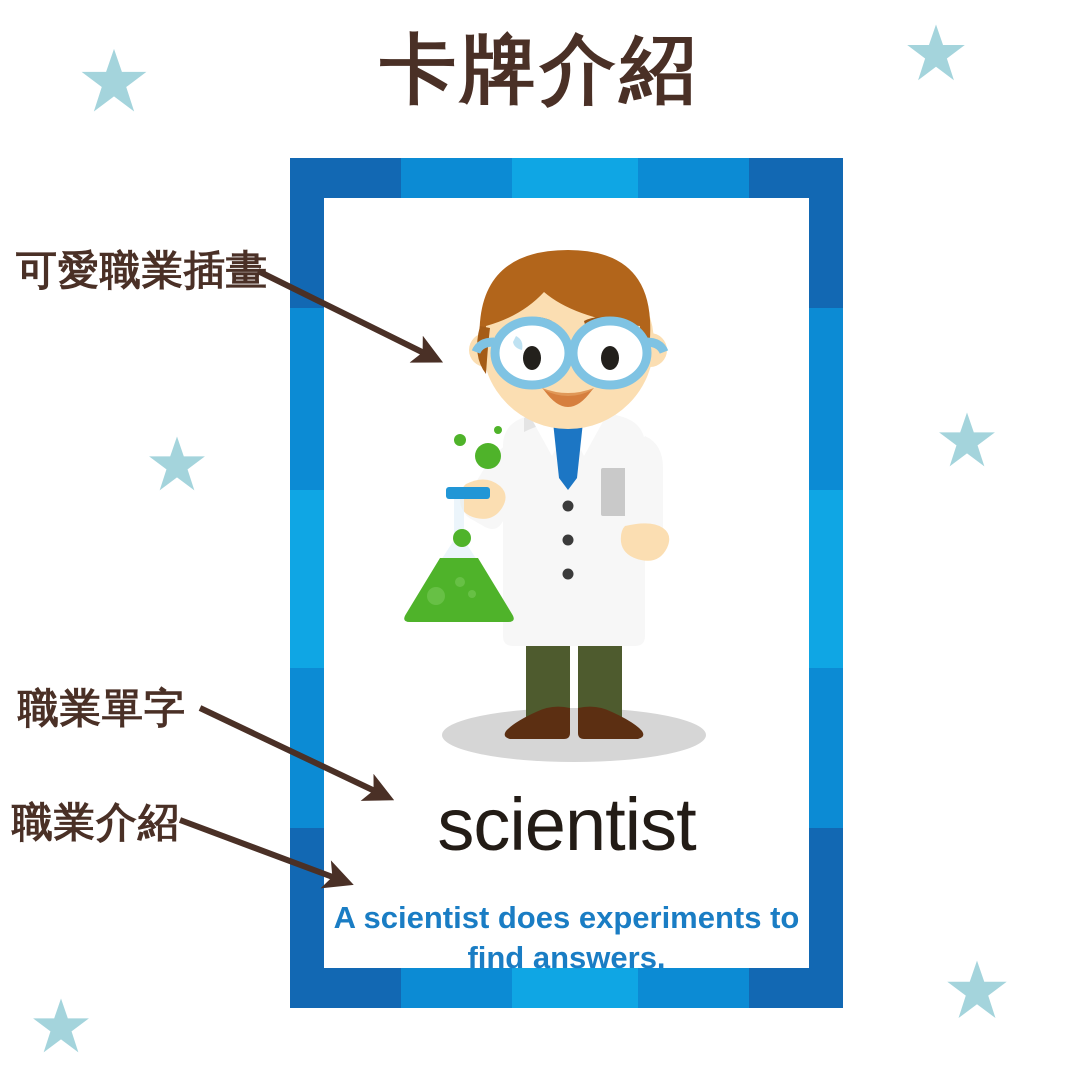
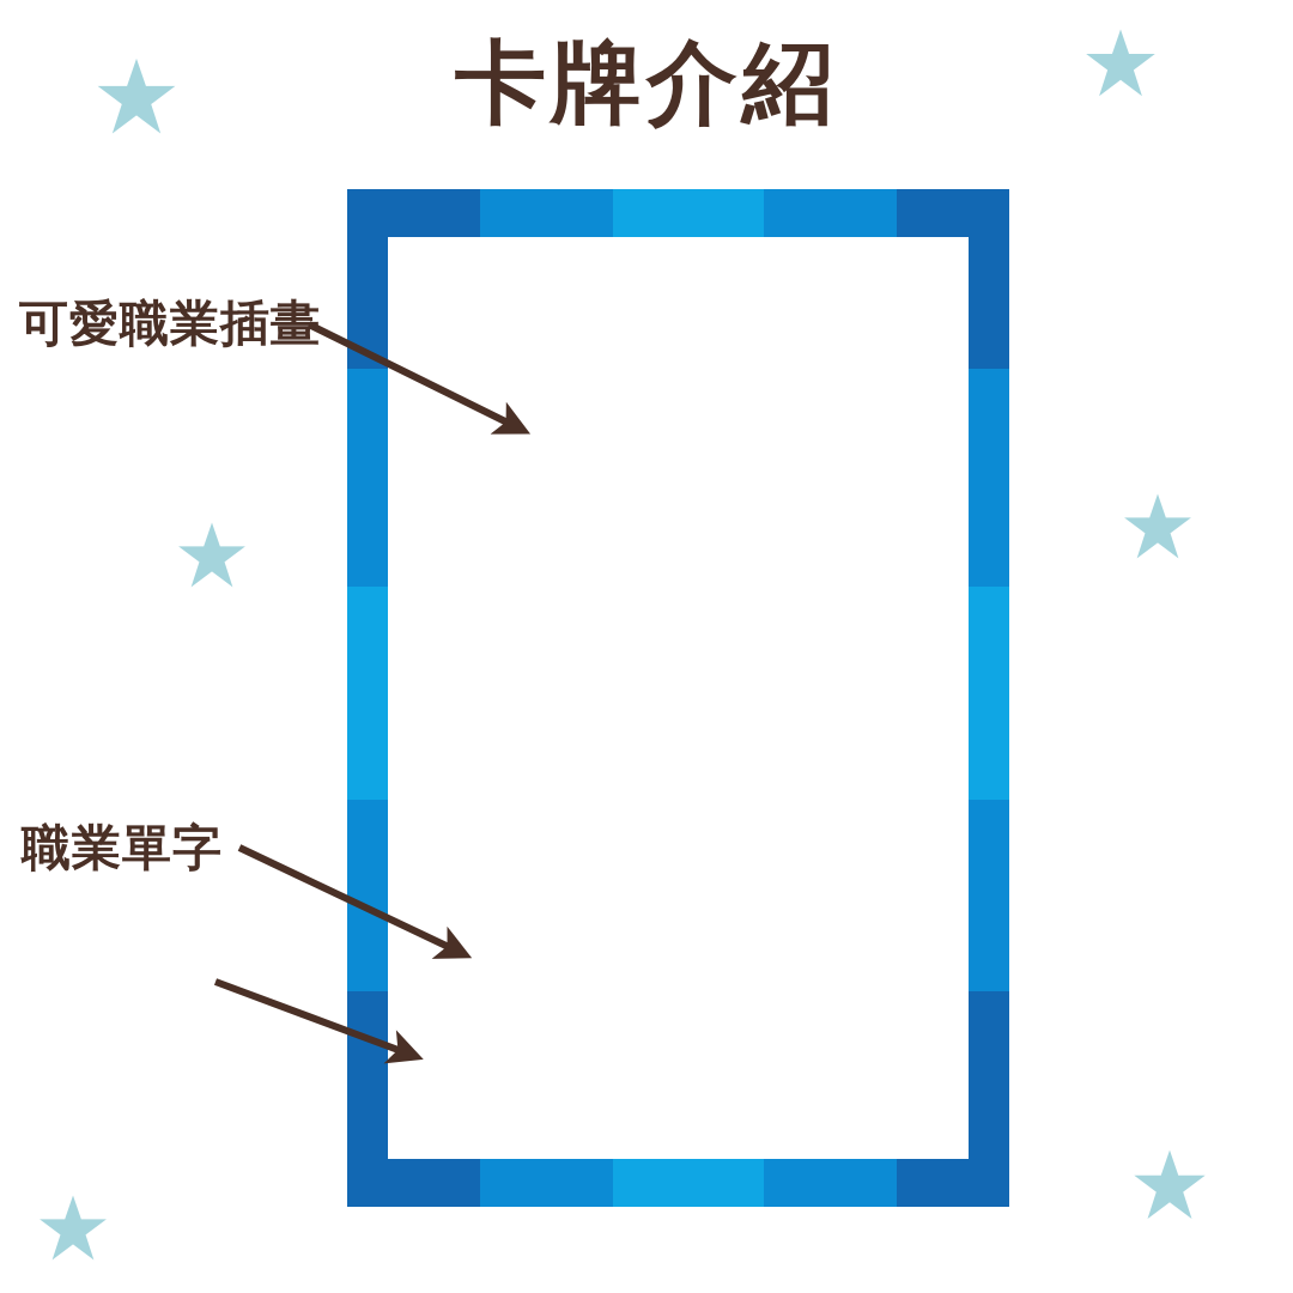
  卡牌介紹
  可愛職業插畫
  職業單字
- 職業介紹
- scientist
- A scientist does experiments to find answers.
